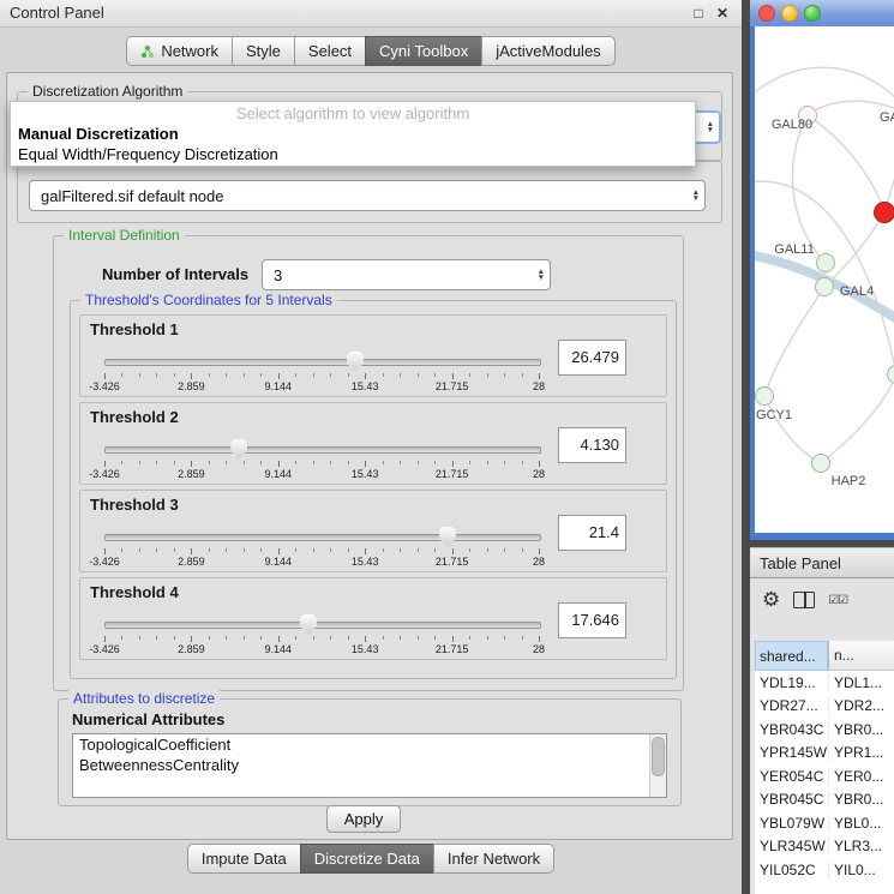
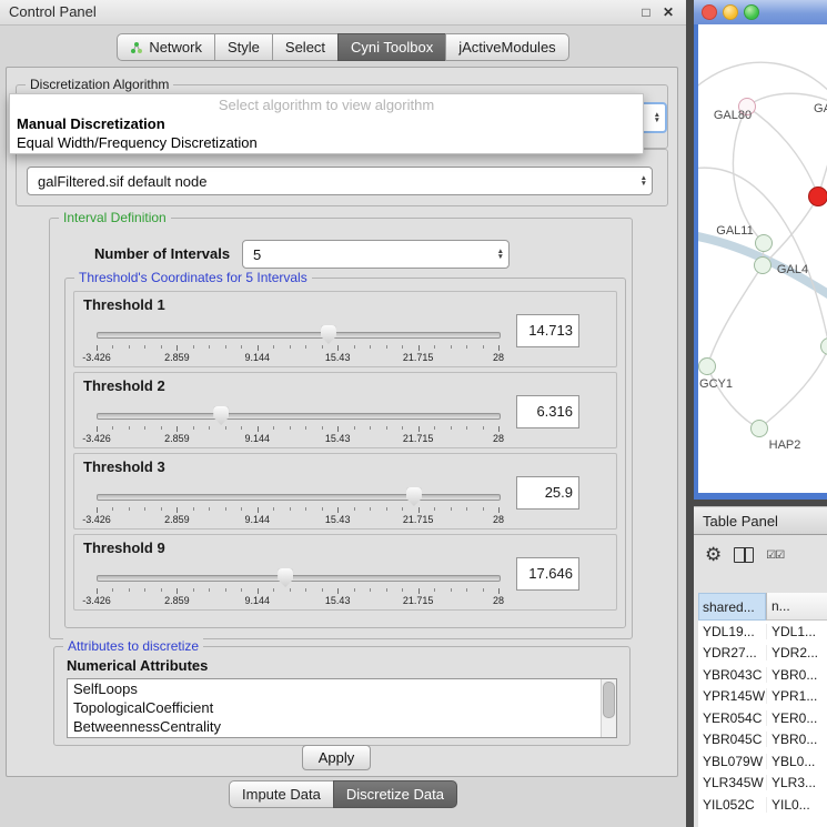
  Control Panel
  □
  ✕
  Network
  Style
  Select
  Cyni Toolbox
  jActiveModules
  Discretization Algorithm
  Select algorithm to view algorithm
  Manual Discretization
  Equal Width/Frequency Discretization
  galFiltered.sif default node
  Interval Definition
  Number of Intervals
- 3
+ 5
  Threshold's Coordinates for 5 Intervals
  Threshold 1
  -3.426
  2.859
  9.144
  15.43
  21.715
  28
- 26.479
+ 14.713
  Threshold 2
  -3.426
  2.859
  9.144
  15.43
  21.715
  28
- 4.130
+ 6.316
  Threshold 3
  -3.426
  2.859
  9.144
  15.43
  21.715
  28
- 21.4
+ 25.9
- Threshold 4
+ Threshold 9
  -3.426
  2.859
  9.144
  15.43
  21.715
  28
  17.646
  Attributes to discretize
  Numerical Attributes
+ SelfLoops
  TopologicalCoefficient
  BetweennessCentrality
  Apply
  Impute Data
  Discretize Data
- Infer Network
  GAL80
  GAL11
  GAL4
  GCY1
  HAP2
  Table Panel
  ⚙
  ☑☑
  shared...
  n...
  YDL19...
  YDL1...
  YDR27...
  YDR2...
  YBR043C
  YBR0...
  YPR145W
  YPR1...
  YER054C
  YER0...
  YBR045C
  YBR0...
  YBL079W
  YBL0...
  YLR345W
  YLR3...
  YIL052C
  YIL0...
